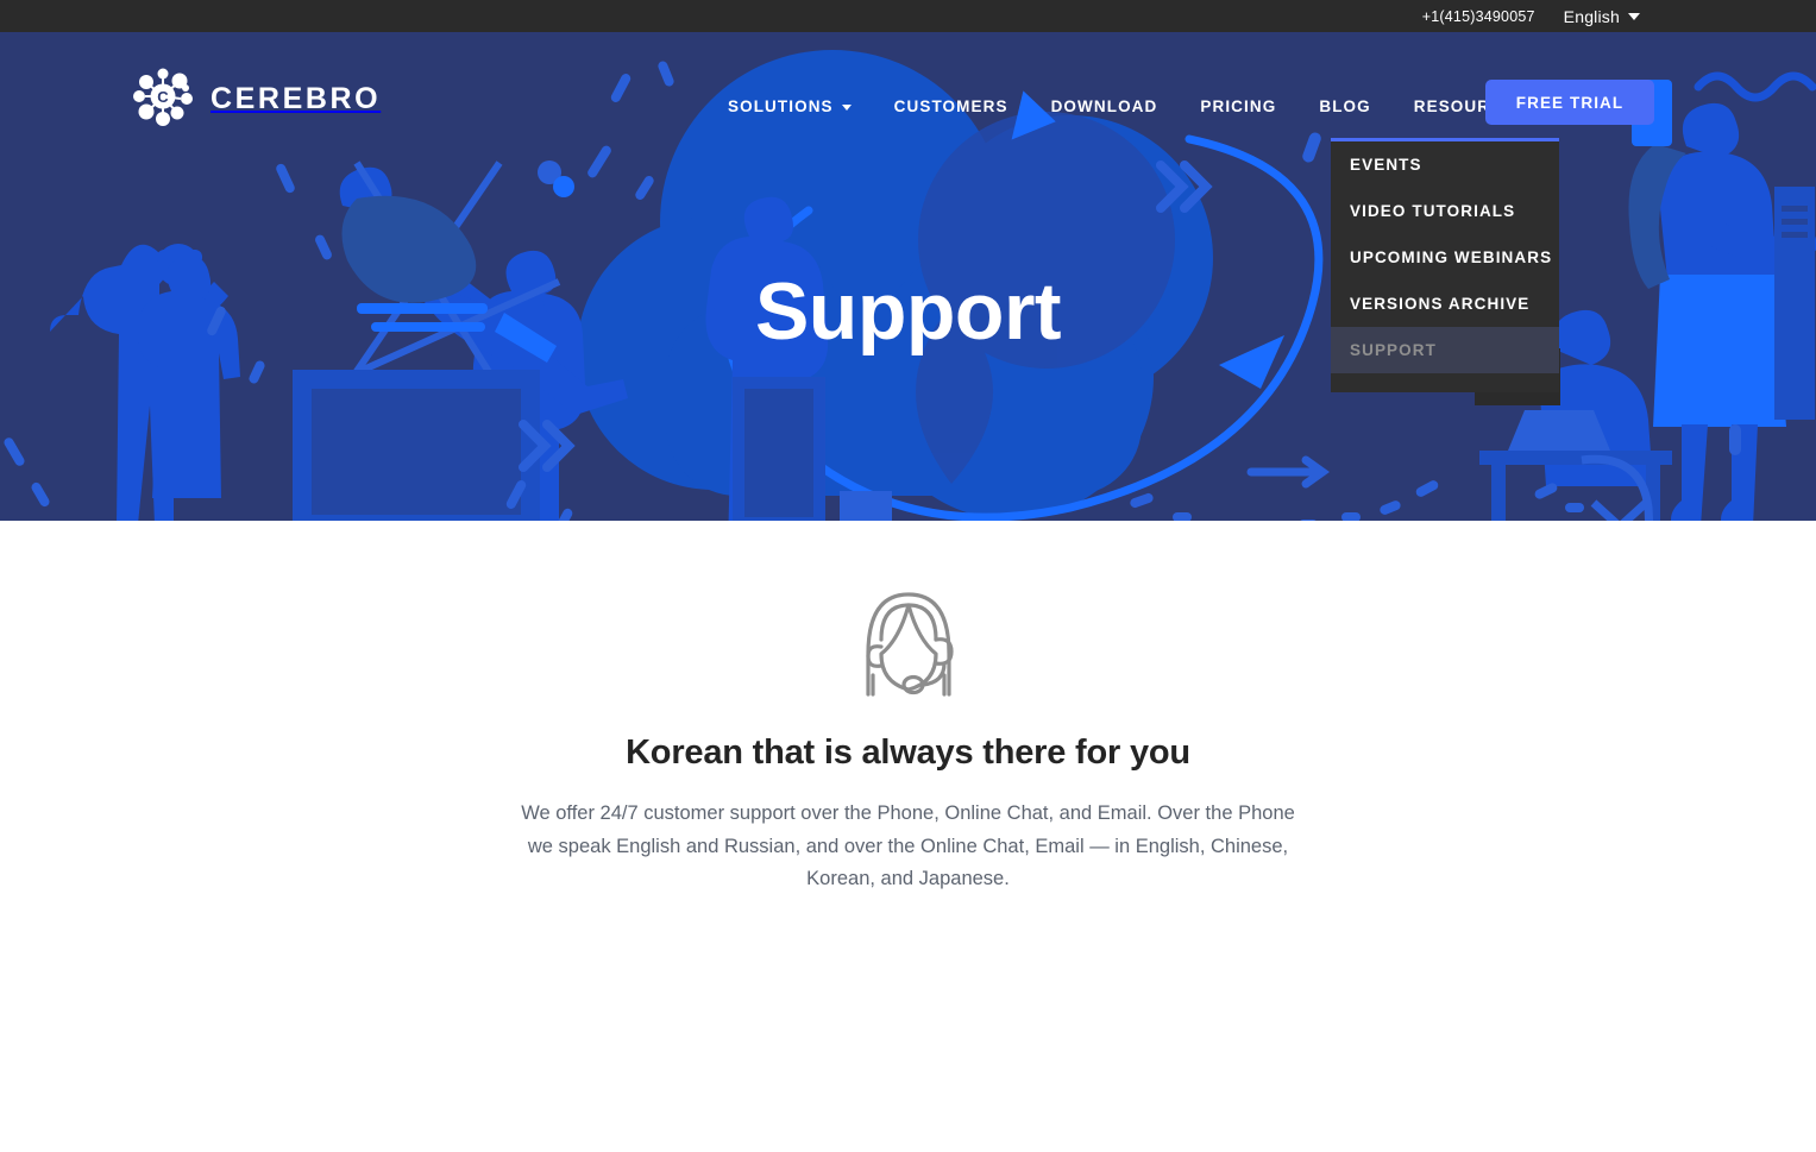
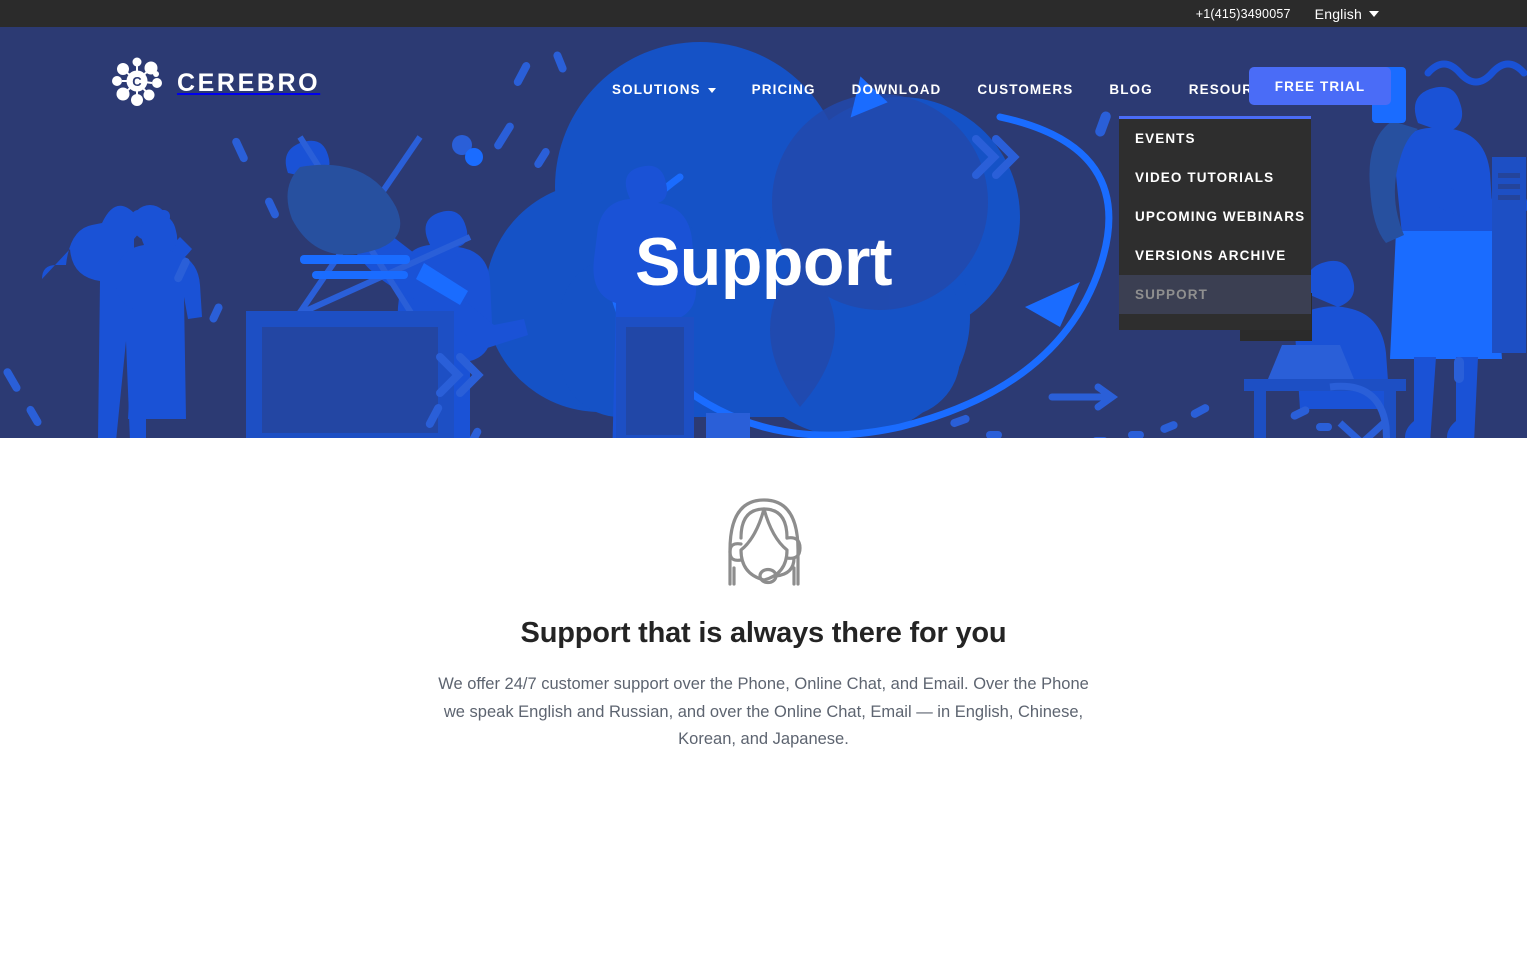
  +1(415)3490057
  English
  C
  CEREBRO
  SOLUTIONS
- CUSTOMERS
+ PRICING
  DOWNLOAD
- PRICING
+ CUSTOMERS
  BLOG
  FREE TRIAL
  EVENTS
  VIDEO TUTORIALS
  UPCOMING WEBINARS
  VERSIONS ARCHIVE
  SUPPORT
  Support
- Korean that is always there for you
+ Support that is always there for you
  We offer 24/7 customer support over the Phone, Online Chat, and Email. Over the Phone we speak English and Russian, and over the Online Chat, Email — in English, Chinese, Korean, and Japanese.
